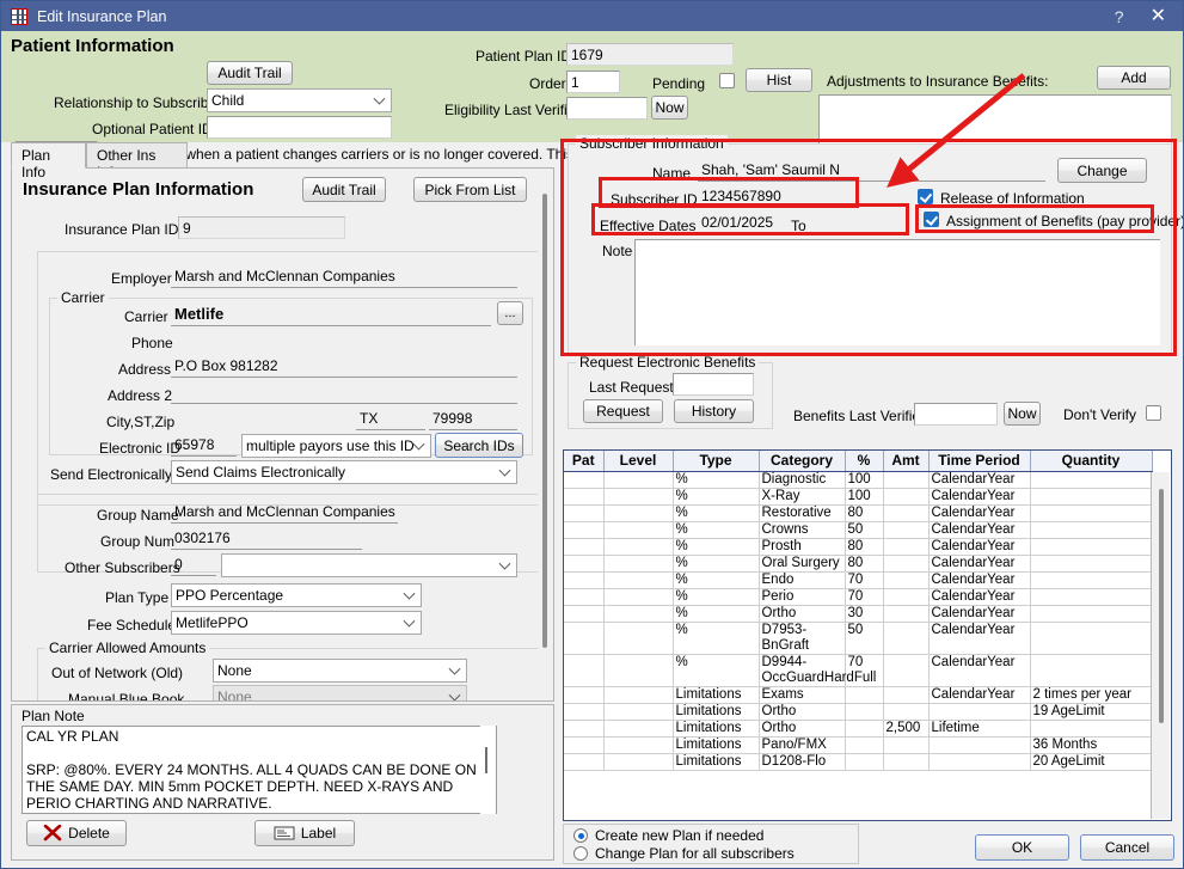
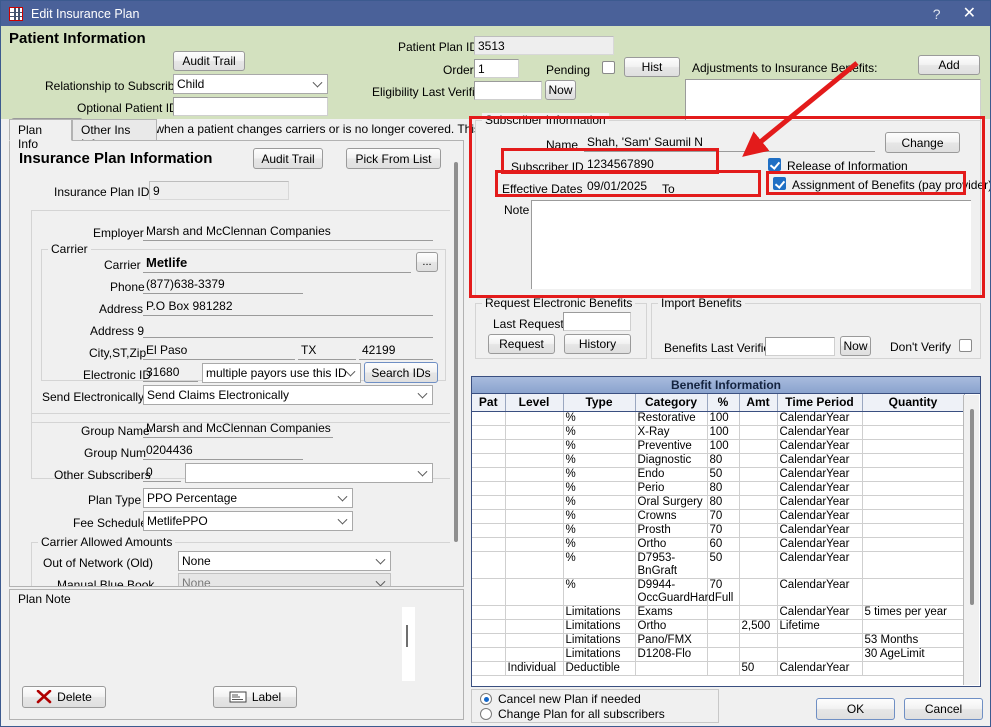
  Edit Insurance Plan
  ?
  ✕
  Patient Information
  Audit Trail
  Relationship to Subscrib
  Child
  Optional Patient I
  Patient Plan I
- 1679
+ 3513
  Order
  1
  Pending
  Eligibility Last Verif
  Now
  Hist
  Adjustments to Insurance Beefits:
  Add
  Plan Info
  Insurance Plan Information
  Audit Trail
  Pick From List
  Insurance Plan ID
  9
  Employer
  Marsh and McClennan Companies
  Carrier
  Carrier
  Metlife
  ...
  Phone
+ (877)638-3379
  Address
  P.O Box 981282
- Address 2
+ Address 9
  City,ST,Zip
+ El Paso
  TX
- 79998
+ 42199
  Electronic ID
- 65978
+ 31680
  multiple payors use this ID
  Search IDs
  Send Electronically
  Send Claims Electronically
  Group Name
  Marsh and McClennan Companies
  Group Num
- 0302176
+ 0204436
  Other Subscribers
  0
  Plan Type
  PPO Percentage
  Fee Schedul
  MetlifePPO
  Carrier Allowed Amounts
  Out of Network (Old)
  None
  Manual Blue Book
  None
  Plan Note
- CAL YR PLAN
- SRP: @80%. EVERY 24 MONTHS. ALL 4 QUADS CAN BE DONE ON THE SAME DAY. MIN 5mm POCKET DEPTH. NEED X-RAYS AND PERIO CHARTING AND NARRATIVE.
  Delete
  Label
  Subscriber Information
  Name
  Shah, 'Sam' Saumil N
  Change
  Subscriber ID
  1234567890
  Effective Dates
- 02/01/2025
+ 09/01/2025
  To
  Note
  Release of Information
  Assignment of Benefits (pay provider
  Request Electronic Benefits
  Last Reques
  Request
  History
+ Import Benefits
  Benefits Last Verifi
  Now
  Don't Verify
+ Benefit Information
  Pat	Level	Type	Category	%	Amt	Time Period	Quantity
- 		%	Diagnostic	100		CalendarYear
+ 		%	Restorative	100		CalendarYear
  		%	X-Ray	100		CalendarYear
+ 		%	Preventive	100		CalendarYear
- 		%	Restorative	80		CalendarYear
+ 		%	Diagnostic	80		CalendarYear
- 		%	Crowns	50		CalendarYear
+ 		%	Endo	50		CalendarYear
- 		%	Prosth	80		CalendarYear
+ 		%	Perio	80		CalendarYear
  		%	Oral Surgery	80		CalendarYear
- 		%	Endo	70		CalendarYear
+ 		%	Crowns	70		CalendarYear
- 		%	Perio	70		CalendarYear
+ 		%	Prosth	70		CalendarYear
- 		%	Ortho	30		CalendarYear
+ 		%	Ortho	60		CalendarYear
  		%	D7953-BnGraft	50		CalendarYear
  		%	D9944-OccGuardHar	70		CalendarYear
- 		Limitations	Exams			CalendarYear	2 times per year
+ 		Limitations	Exams			CalendarYear	5 times per year
- 		Limitations	Ortho				19 AgeLimit
  		Limitations	Ortho		2,500	Lifetime
- 		Limitations	Pano/FMX				36 Months
+ 		Limitations	Pano/FMX				53 Months
- 		Limitations	D1208-Flo				20 AgeLimit
+ 		Limitations	D1208-Flo				30 AgeLimit
+ 	Individual	Deductible			50	CalendarYear
- Create new Plan if needed
+ Cancel new Plan if needed
  Change Plan for all subscribers
  OK
  Cancel
